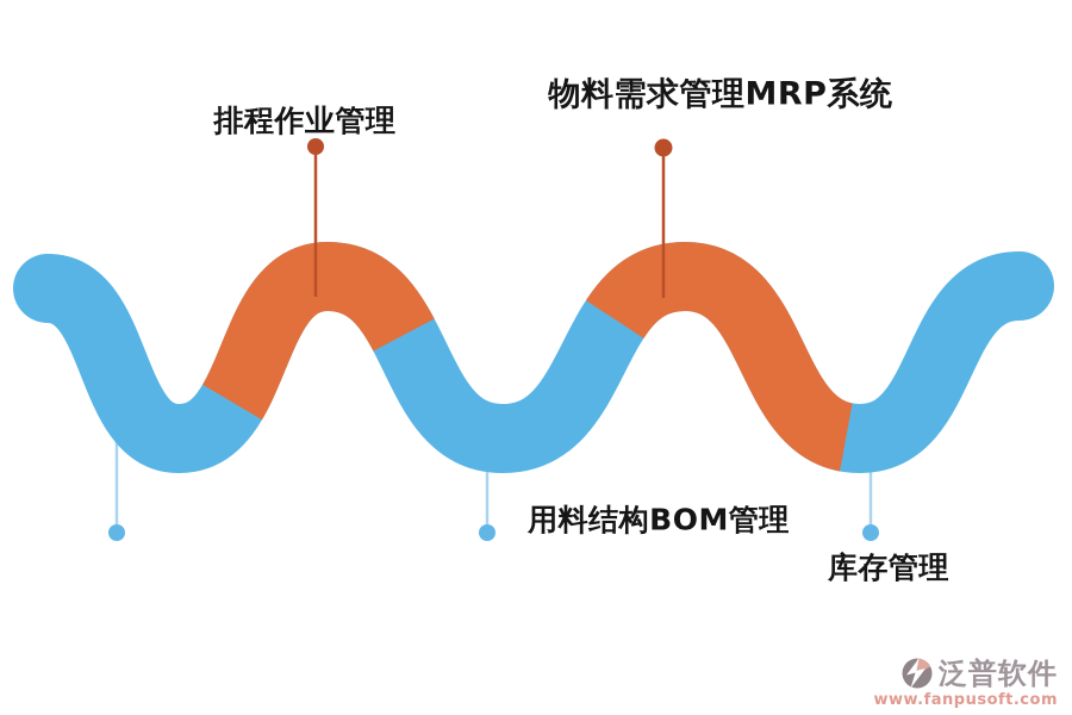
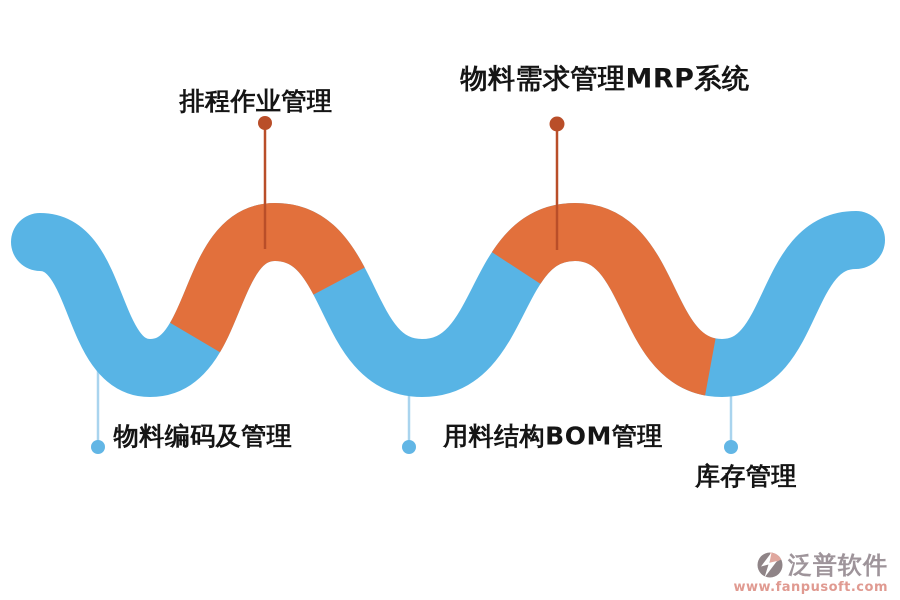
+ 物料编码及管理
  排程作业管理
  用料结构BOM管理
  物料需求管理MRP系统
  库存管理
  泛普软件
  www.fanpusoft.com
